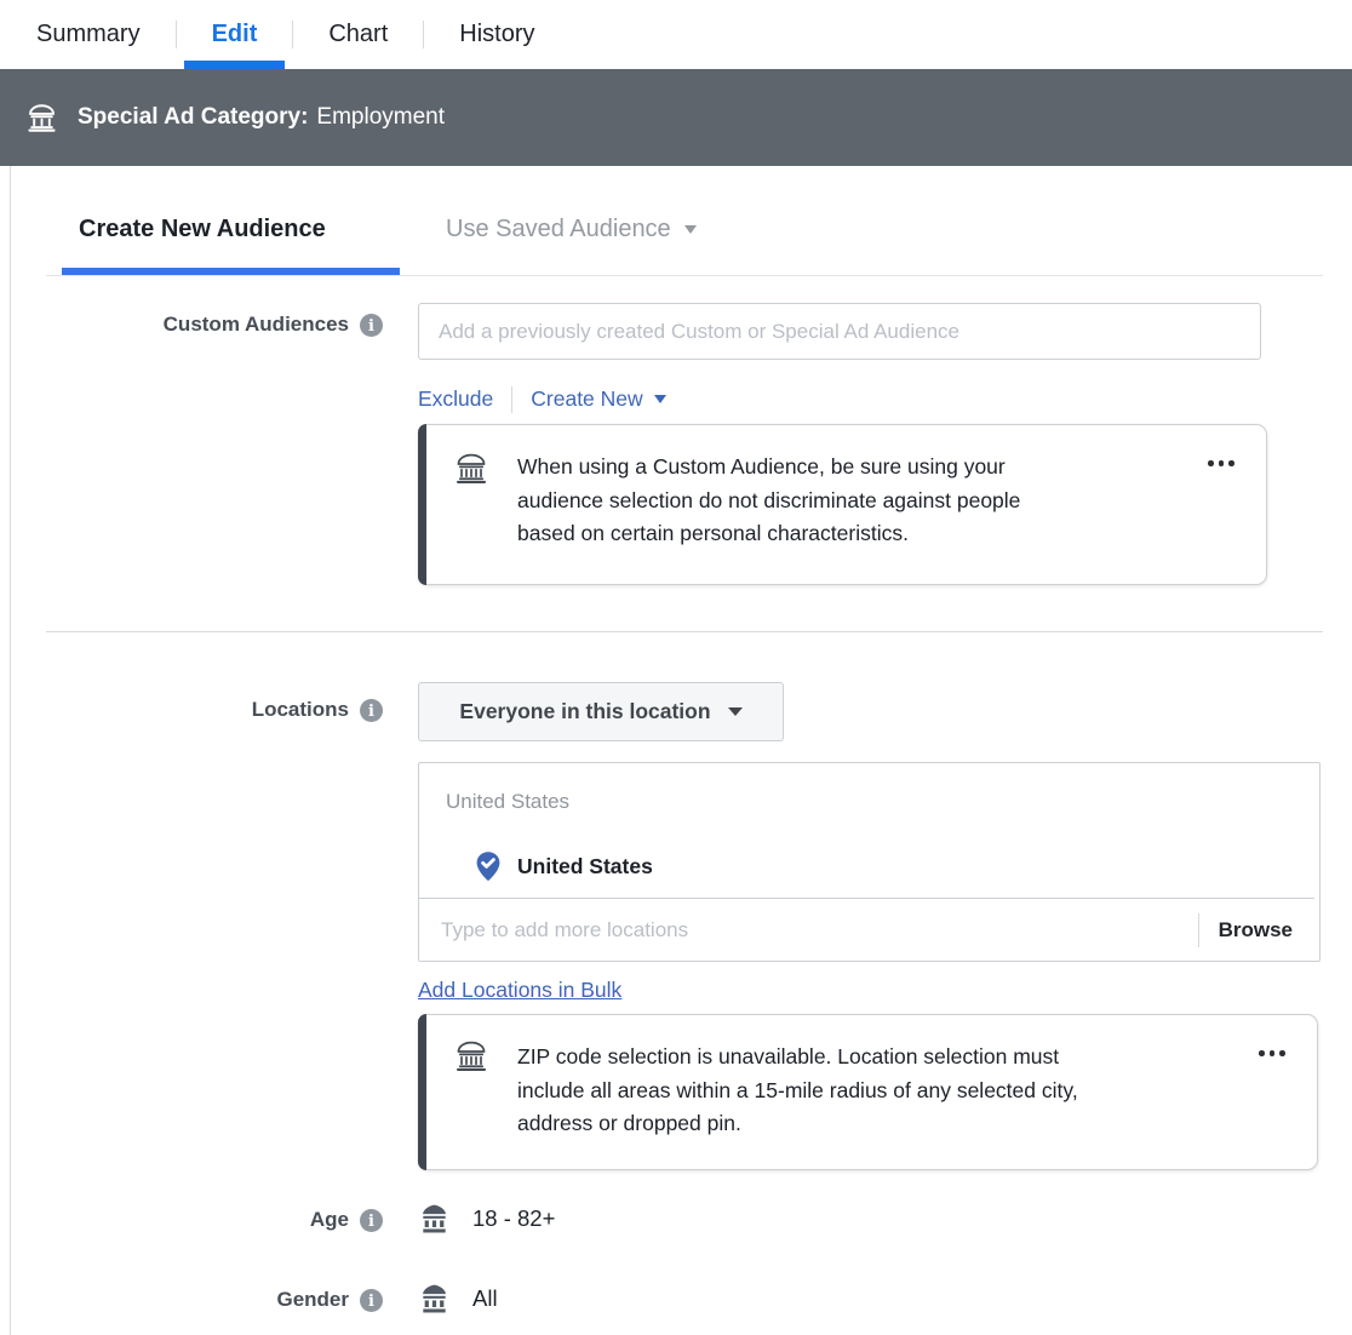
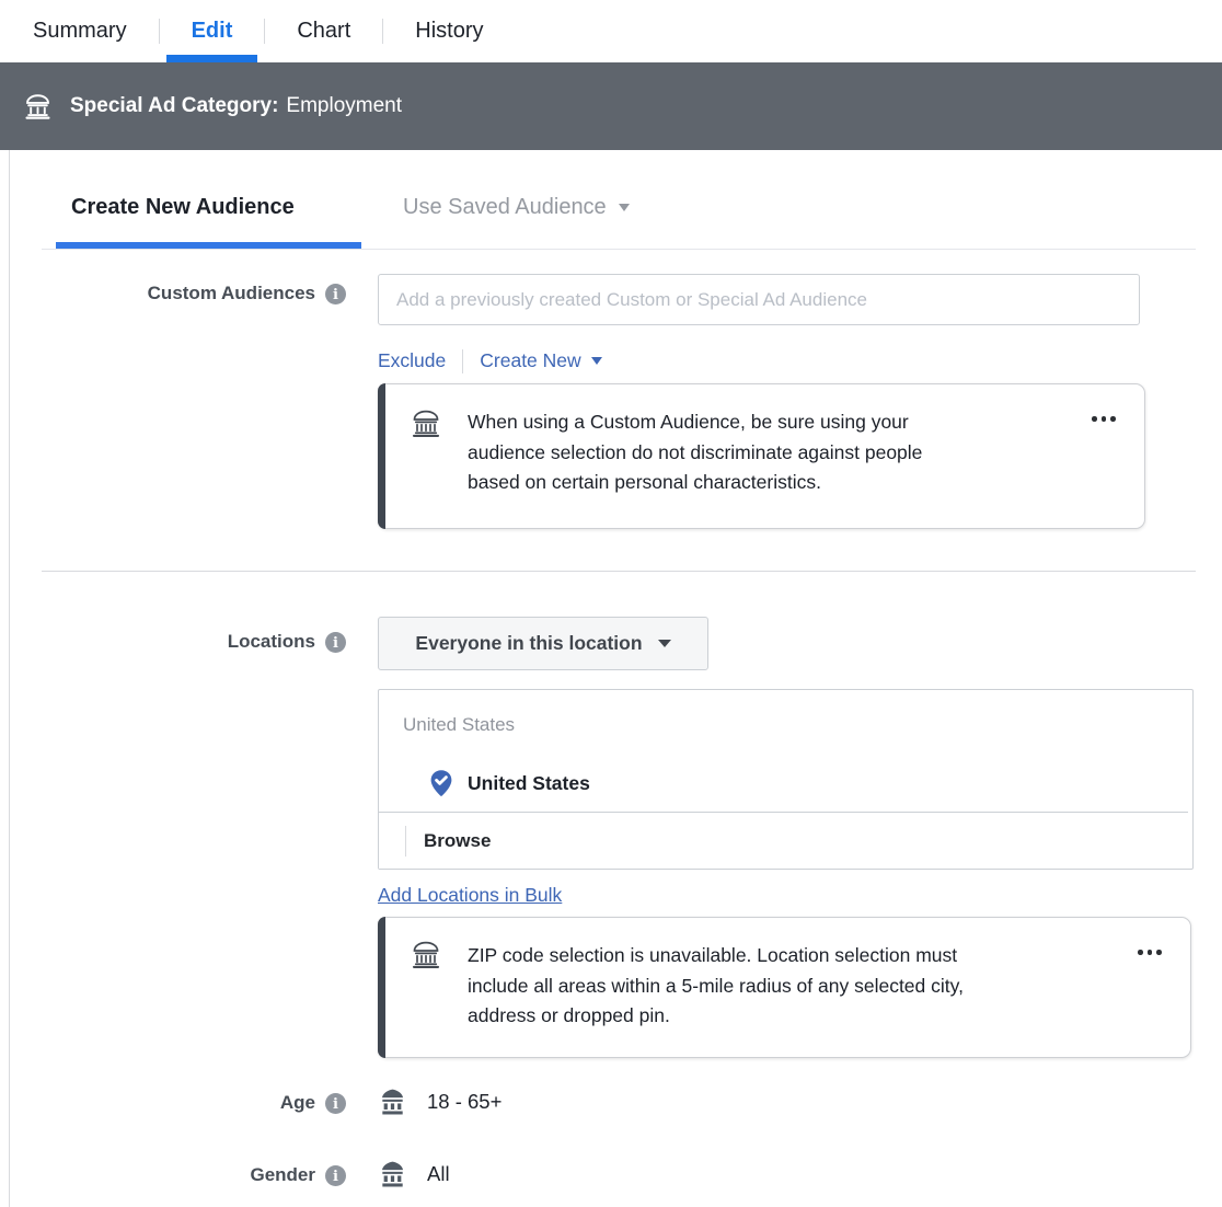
  Summary
  Edit
  Chart
  History
  Special Ad Category:
  Employment
  Create New Audience
  Use Saved Audience
  Custom Audiences
  i
  Add a previously created Custom or Special Ad Audience
  Exclude
  Create New
  When using a Custom Audience, be sure using your
  audience selection do not discriminate against people
  based on certain personal characteristics.
  Locations
  i
  Everyone in this location
  United States
  United States
- Type to add more locations
  Browse
  Add Locations in Bulk
  ZIP code selection is unavailable. Location selection must
- include all areas within a 15-mile radius of any selected city,
+ include all areas within a 5-mile radius of any selected city,
  address or dropped pin.
  Age
  i
- 18 - 82+
+ 18 - 65+
  Gender
  i
  All
